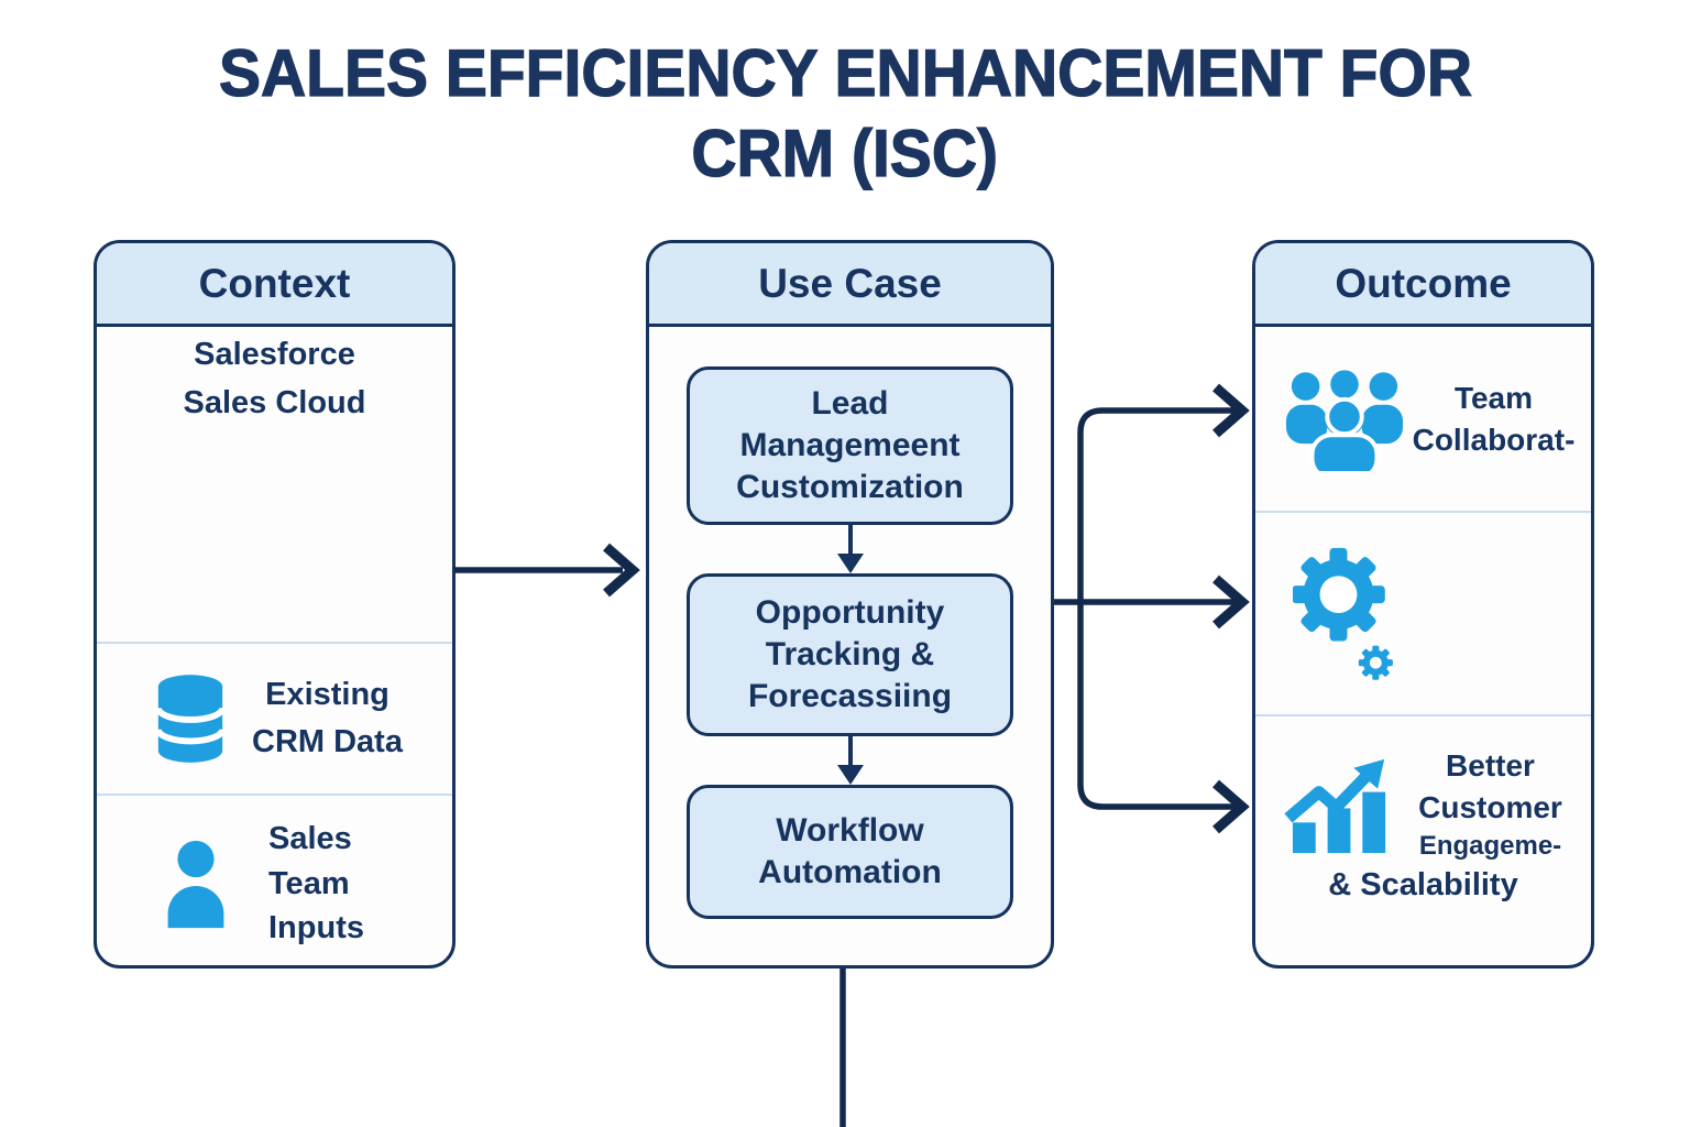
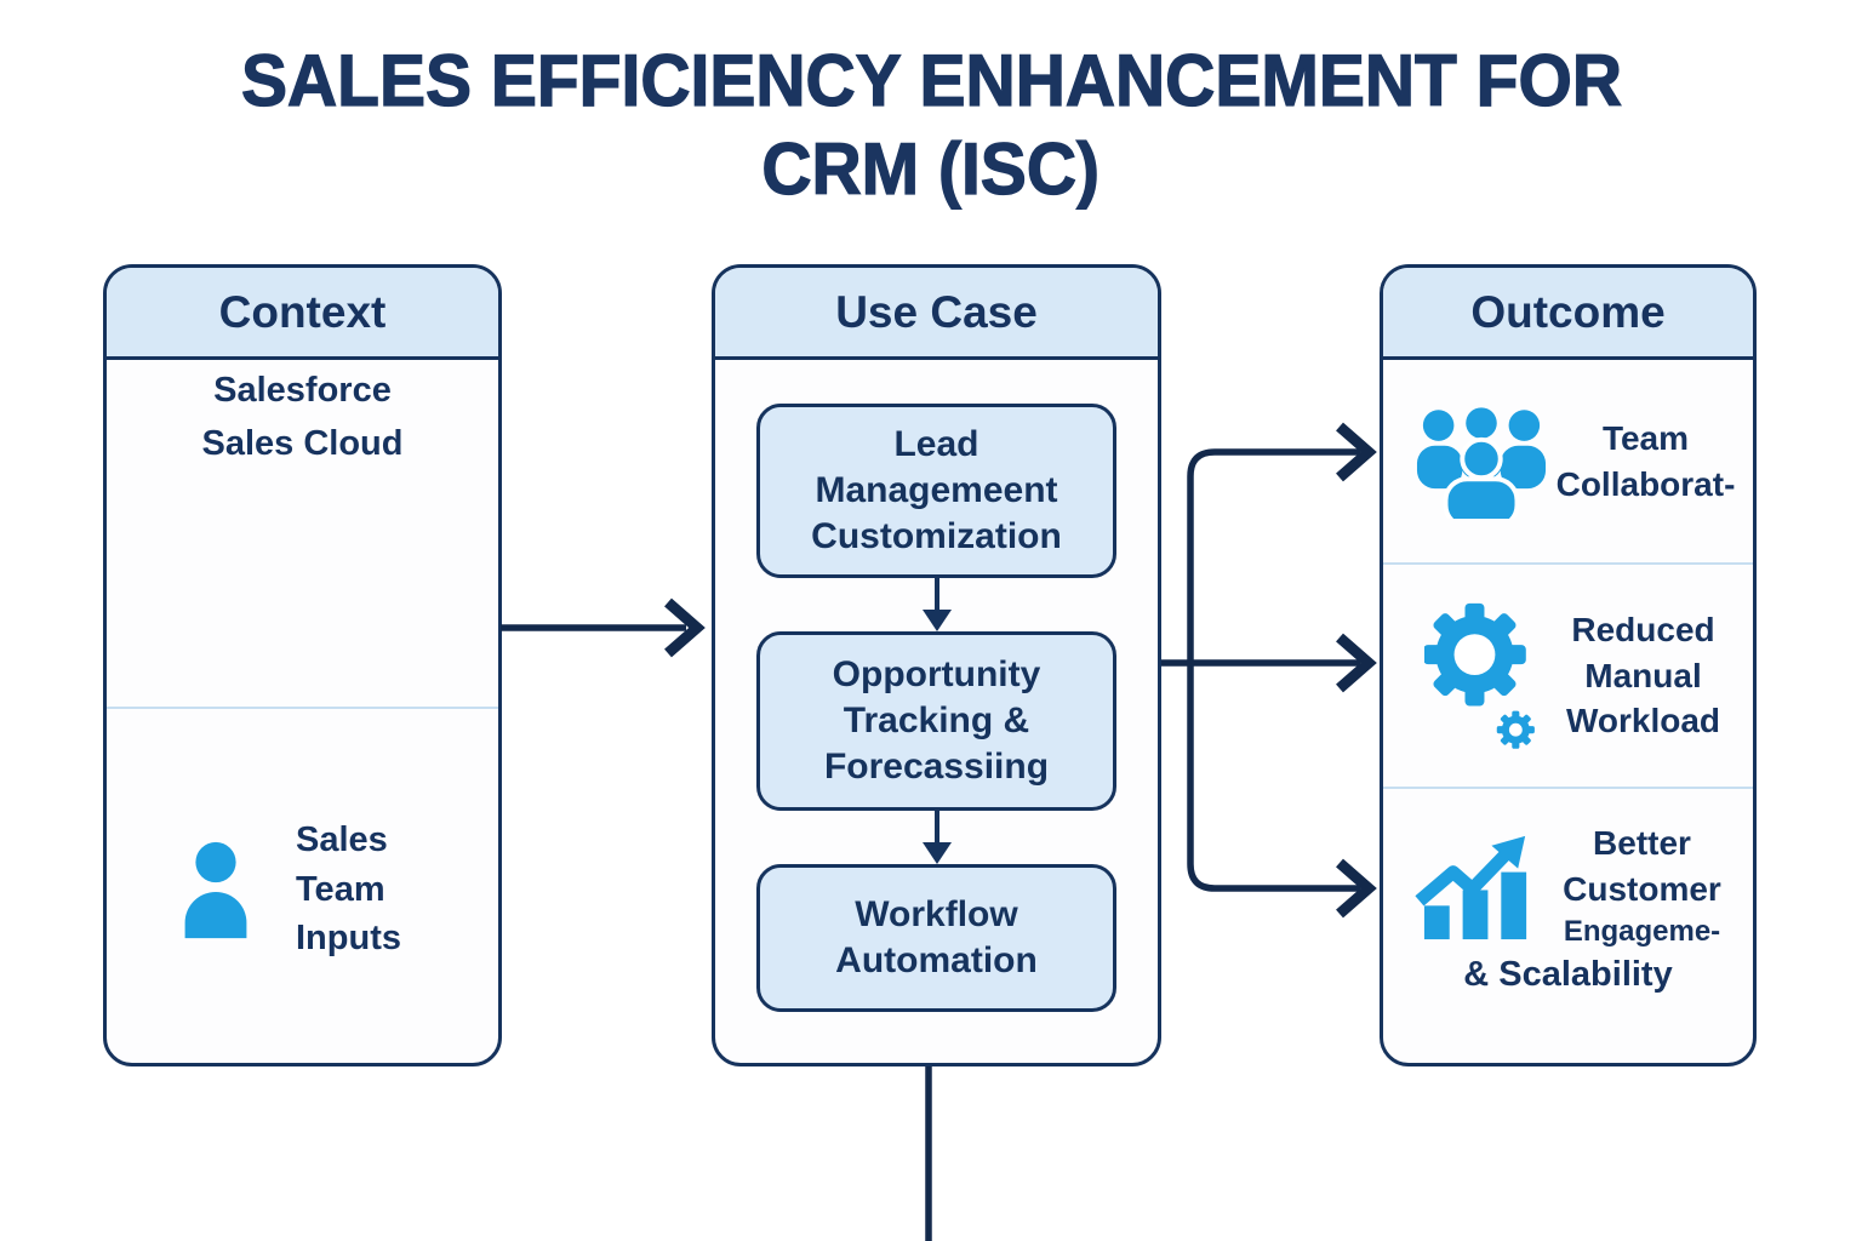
  SALES EFFICIENCY ENHANCEMENT FOR
  CRM (ISC)
  Context
  Salesforce
  Sales Cloud
- Existing
- CRM Data
  Sales
  Team
  Inputs
  Use Case
  Lead
  Managemeent
  Customization
  Opportunity
  Tracking &
  Forecassiing
  Workflow
  Automation
  Outcome
  Team
  Collaborat-
+ Reduced
+ Manual
+ Workload
  Better
  Customer
  Engageme-
  & Scalability
